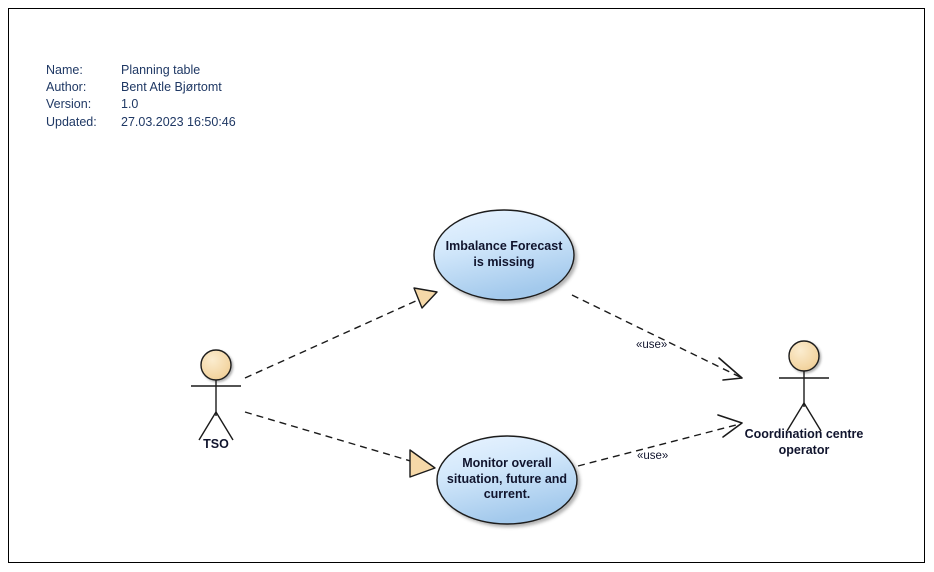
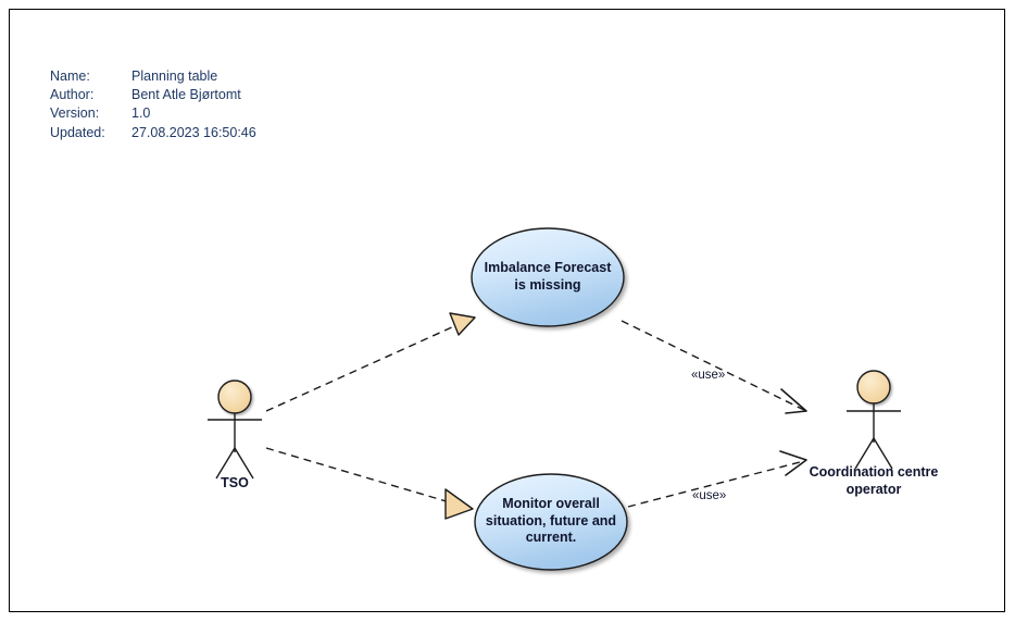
  Name: Planning table
  Author: Bent Atle Bjørtomt
  Version: 1.0
- Updated: 27.03.2023 16:50:46
+ Updated: 27.08.2023 16:50:46
  Imbalance Forecast
  is missing
  Monitor overall
  situation, future and
  current.
  TSO
  Coordination centre
  operator
  «use»
  «use»
